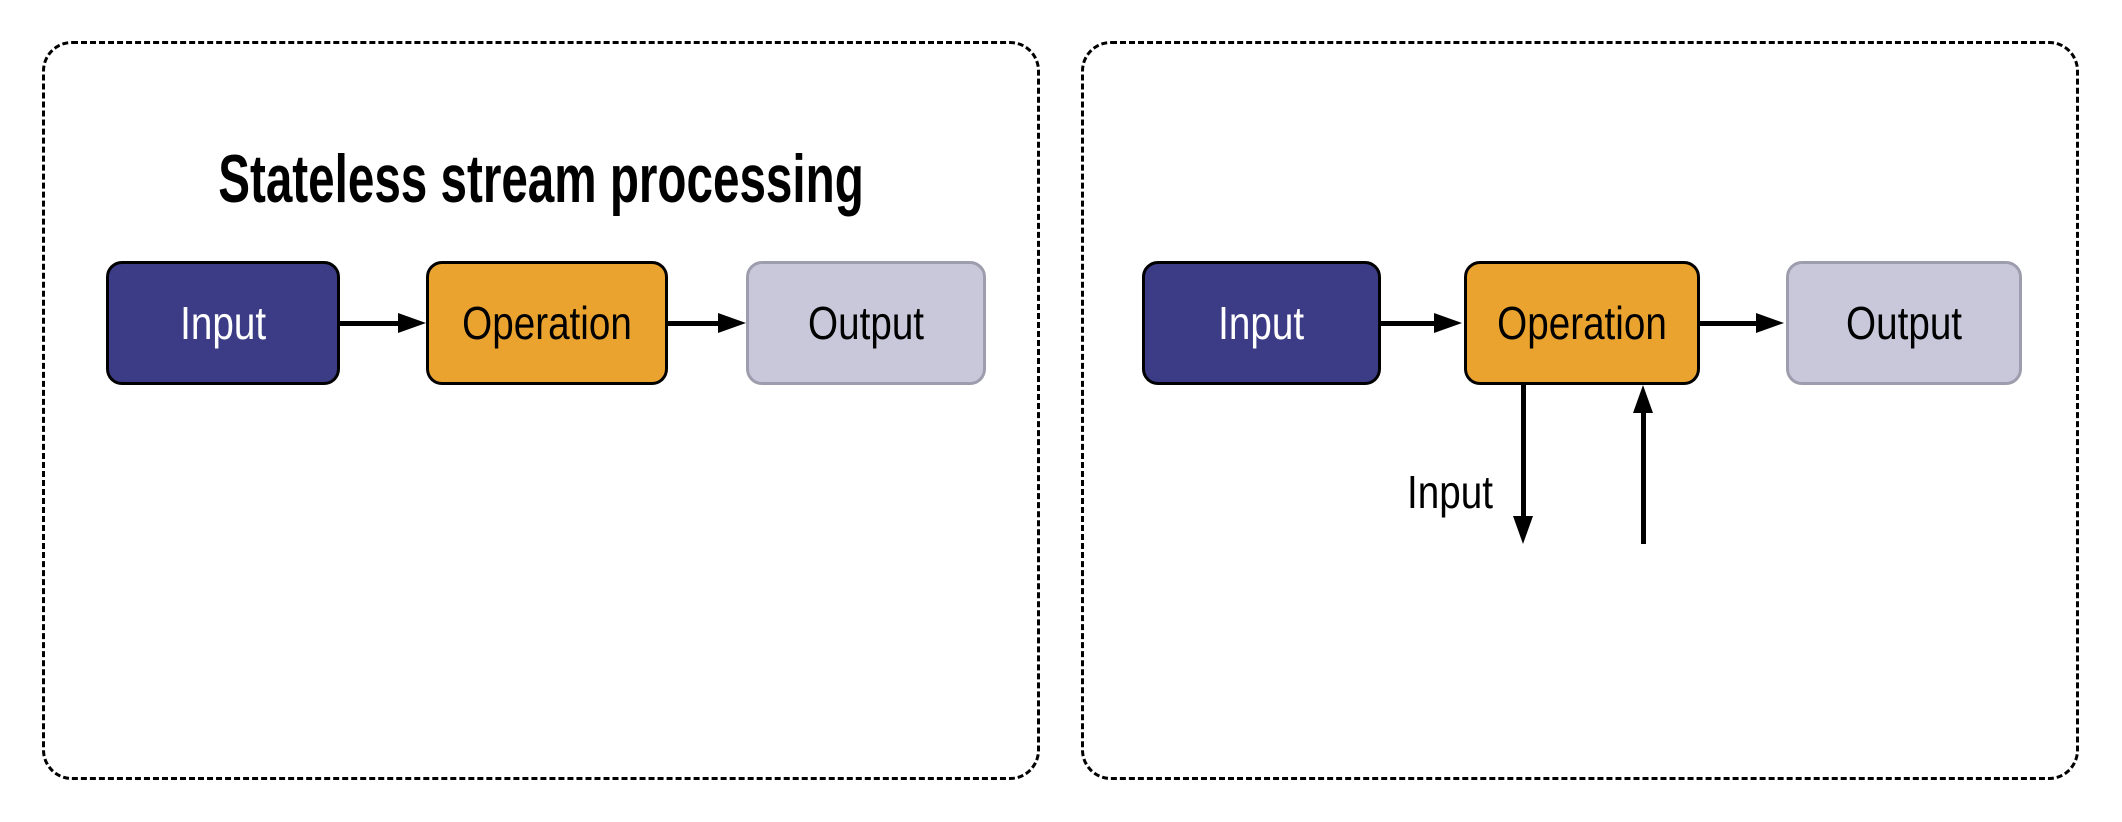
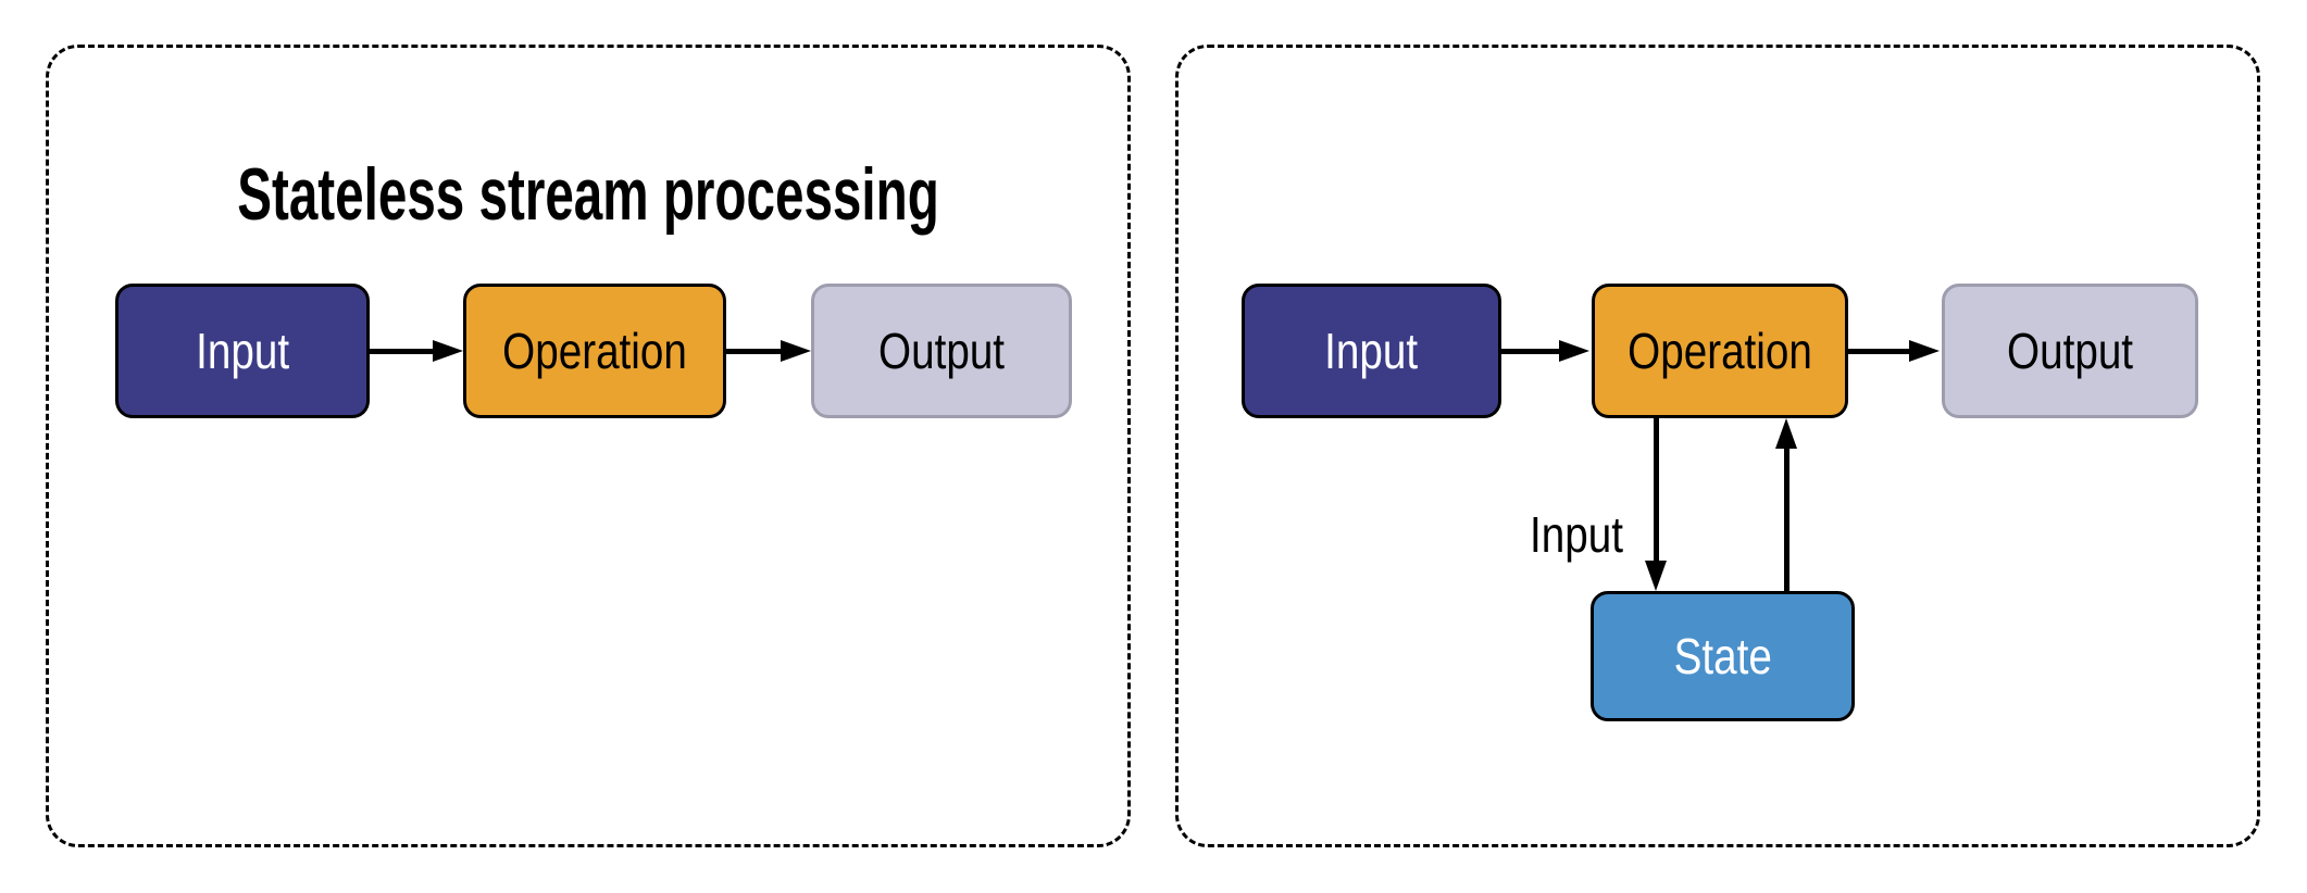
  Stateless stream processing
  Input
  Operation
  Output
  Input
  Operation
  Output
+ State
  Input
